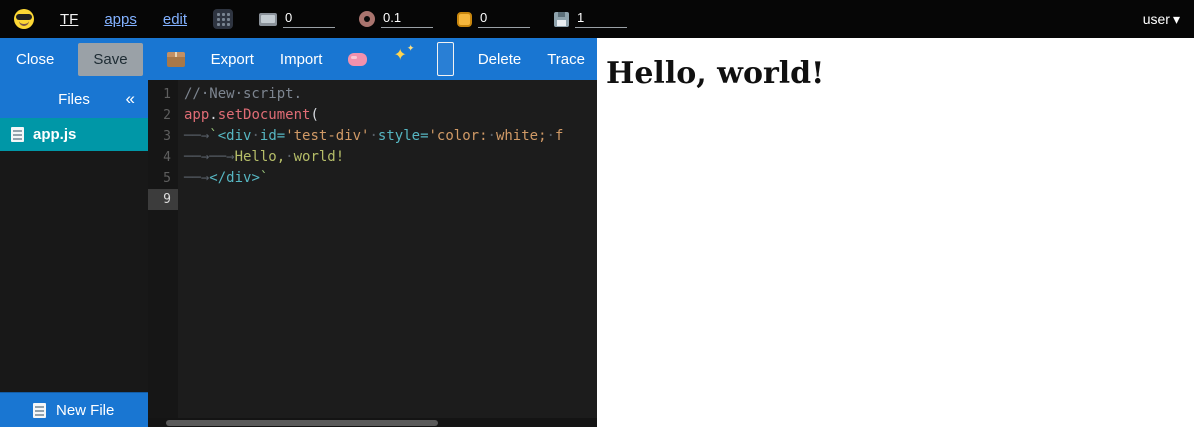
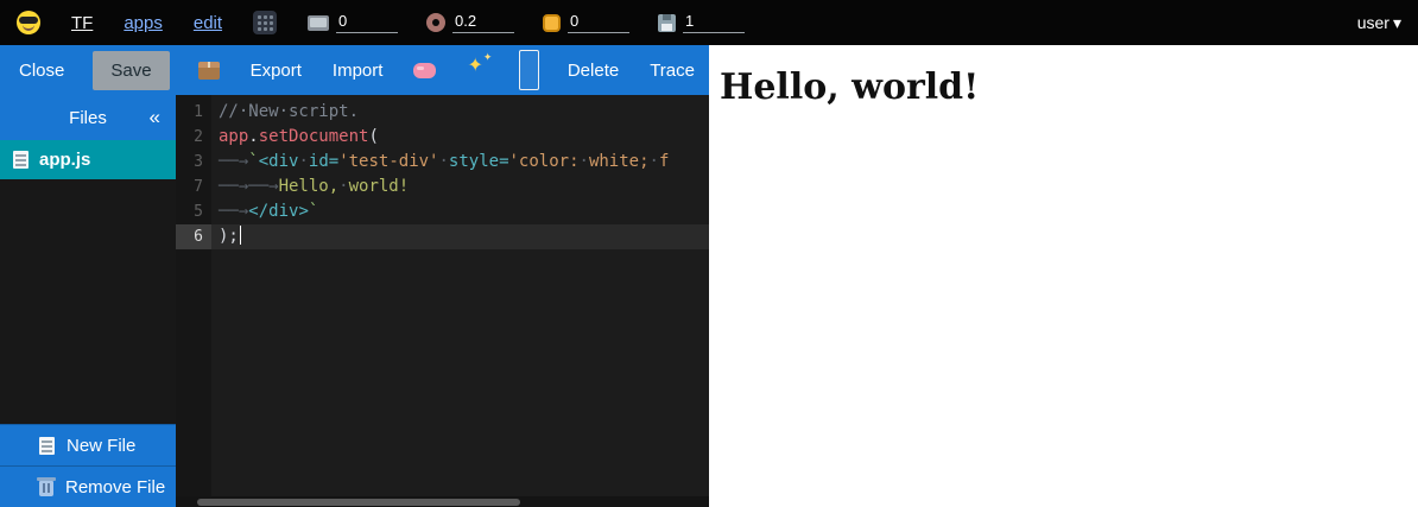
  TF
  apps
  edit
  0
- 0.1
+ 0.2
  0
  1
  user
  ▾
  Close
  Save
  Export
  Import
  Delete
  Trace
  Files
  «
  app.js
  New File
+ Remove File
  1
  2
  3
- 4
+ 7
  5
- 9
+ 6
  //·New·script.
  app.setDocument(
  ──→`<div·id='test-div'·style='color:·white;·f
  ──→──→Hello,·world!
  ──→</div>`
+ );
  Hello, world!
